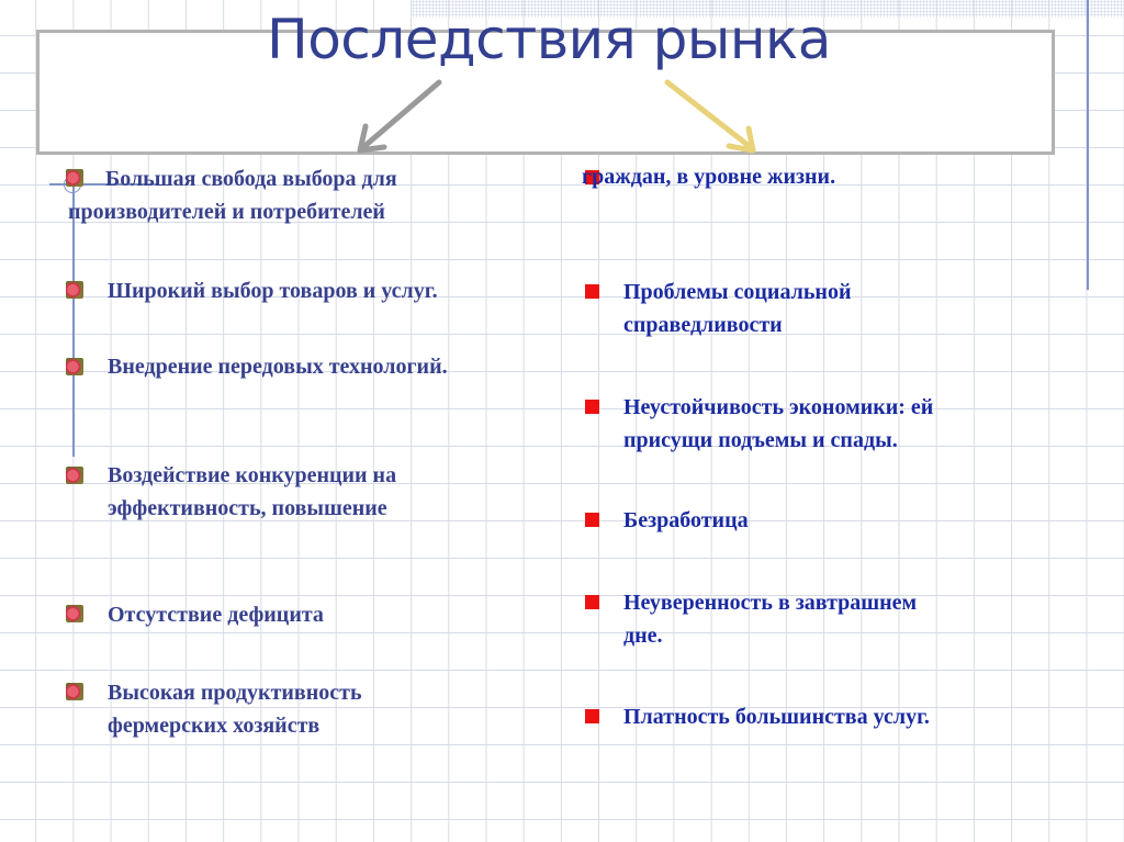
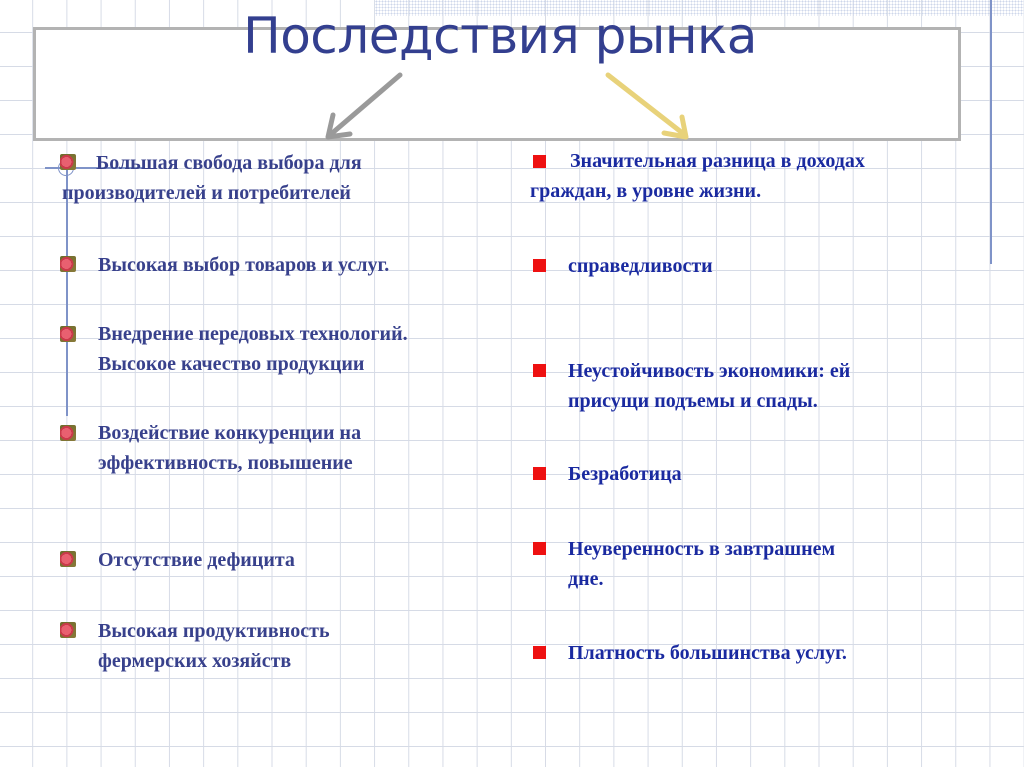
  Последствия рынка
  Большая свобода выбора для
  производителей и потребителей
- Широкий выбор товаров и услуг.
+ Высокая выбор товаров и услуг.
  Внедрение передовых технологий.
+ Высокое качество продукции
  Воздействие конкуренции на
  эффективность, повышение
  Отсутствие дефицита
  Высокая продуктивность
  фермерских хозяйств
+ Значительная разница в доходах
  граждан, в уровне жизни.
- Проблемы социальной
  справедливости
  Неустойчивость экономики: ей
  присущи подъемы и спады.
  Безработица
  Неуверенность в завтрашнем
  дне.
  Платность большинства услуг.
